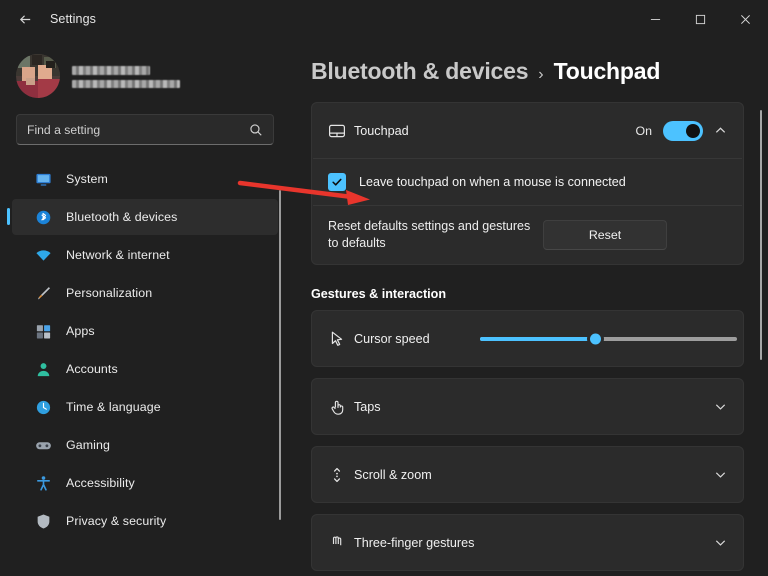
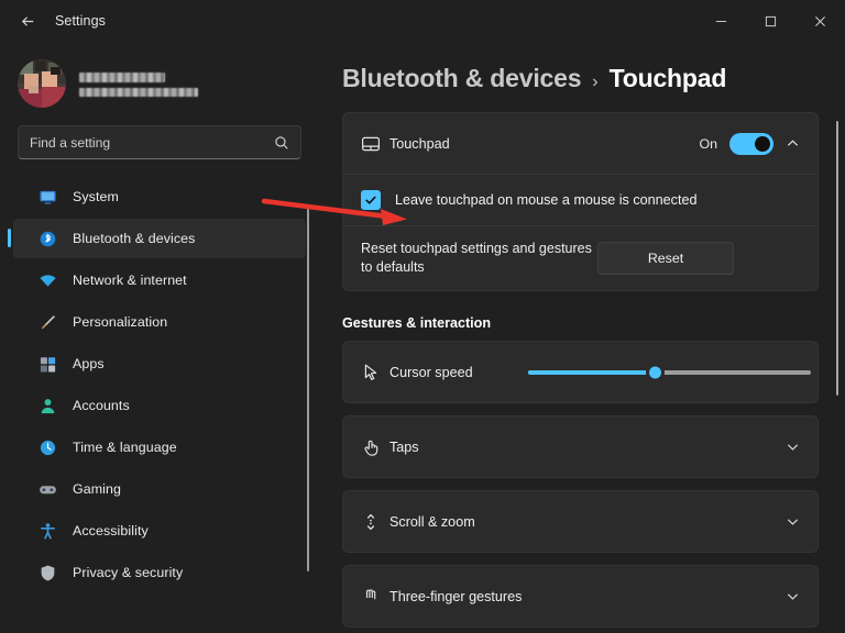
  Settings
  Find a setting
  System
  Bluetooth & devices
  Network & internet
  Personalization
  Apps
  Accounts
  Time & language
  Gaming
  Accessibility
  Privacy & security
  Bluetooth & devices
  ›
  Touchpad
  Touchpad
  On
- Leave touchpad on when a mouse is connected
+ Leave touchpad on mouse a mouse is connected
- Reset defaults settings and gestures to defaults
+ Reset touchpad settings and gestures to defaults
  Reset
  Gestures & interaction
  Cursor speed
  Taps
  Scroll & zoom
  Three-finger gestures
